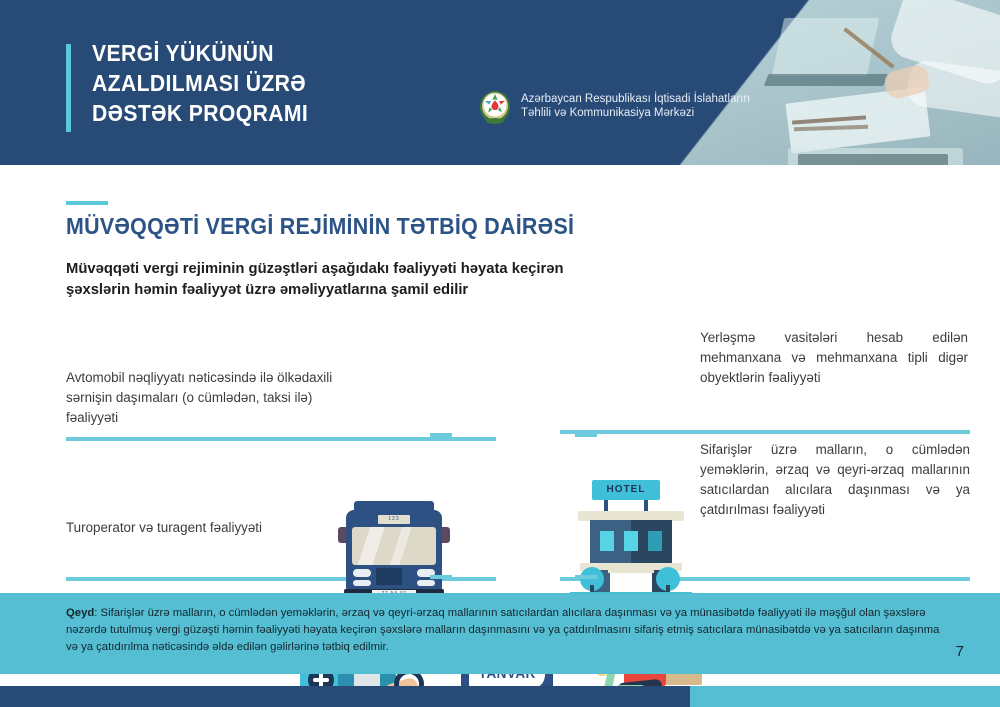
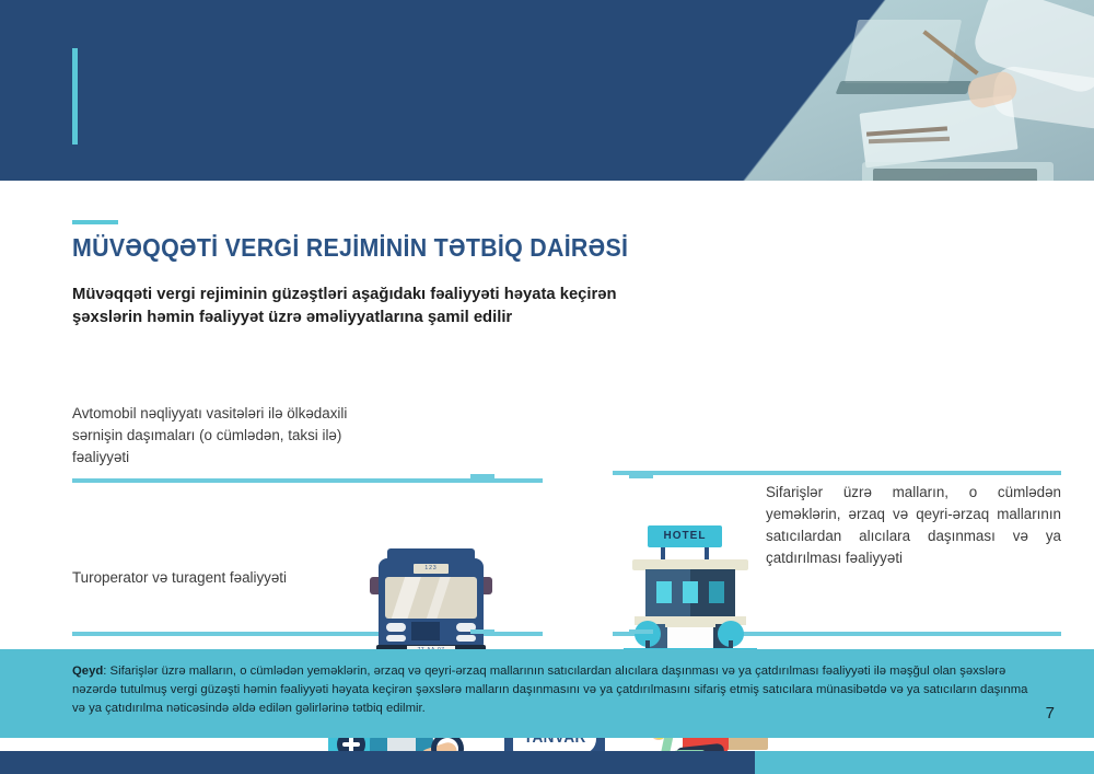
- VERGİ YÜKÜNÜN
- AZALDILMASI ÜZRƏ
- DƏSTƏK PROQRAMI
- Azərbaycan Respublikası İqtisadi İslahatların
- Təhlili və Kommunikasiya Mərkəzi
  MÜVƏQQƏTİ VERGİ REJİMİNİN TƏTBİQ DAİRƏSİ
  Müvəqqəti vergi rejiminin güzəştləri aşağıdakı fəaliyyəti həyata keçirən
  şəxslərin həmin fəaliyyət üzrə əməliyyatlarına şamil edilir
- Avtomobil nəqliyyatı nəticəsində ilə ölkədaxili sərnişin daşımaları (o cümlədən, taksi ilə) fəaliyyəti
+ Avtomobil nəqliyyatı vasitələri ilə ölkədaxili sərnişin daşımaları (o cümlədən, taksi ilə) fəaliyyəti
  Turoperator və turagent fəaliyyəti
- Yerləşmə vasitələri hesab edilən mehmanxana və mehmanxana tipli digər obyektlərin fəaliyyəti
  Sifarişlər üzrə malların, o cümlədən yeməklərin, ərzaq və qeyri-ərzaq mallarının satıcılardan alıcılara daşınması və ya çatdırılması fəaliyyəti
  HOTEL
- Qeyd: Sifarişlər üzrə malların, o cümlədən yeməklərin, ərzaq və qeyri-ərzaq mallarının satıcılardan alıcılara daşınması və ya münasibətdə fəaliyyəti ilə məşğul olan şəxslərə nəzərdə tutulmuş vergi güzəşti həmin fəaliyyəti həyata keçirən şəxslərə malların daşınmasını və ya çatdırılmasını sifariş etmiş satıcılara münasibətdə və ya satıcıların daşınma və ya çatıdırılma nəticəsində əldə edilən gəlirlərinə tətbiq edilmir.
+ Qeyd: Sifarişlər üzrə malların, o cümlədən yeməklərin, ərzaq və qeyri-ərzaq mallarının satıcılardan alıcılara daşınması və ya çatdırılması fəaliyyəti ilə məşğul olan şəxslərə nəzərdə tutulmuş vergi güzəşti həmin fəaliyyəti həyata keçirən şəxslərə malların daşınmasını və ya çatdırılmasını sifariş etmiş satıcılara münasibətdə və ya satıcıların daşınma və ya çatıdırılma nəticəsində əldə edilən gəlirlərinə tətbiq edilmir.
  7
